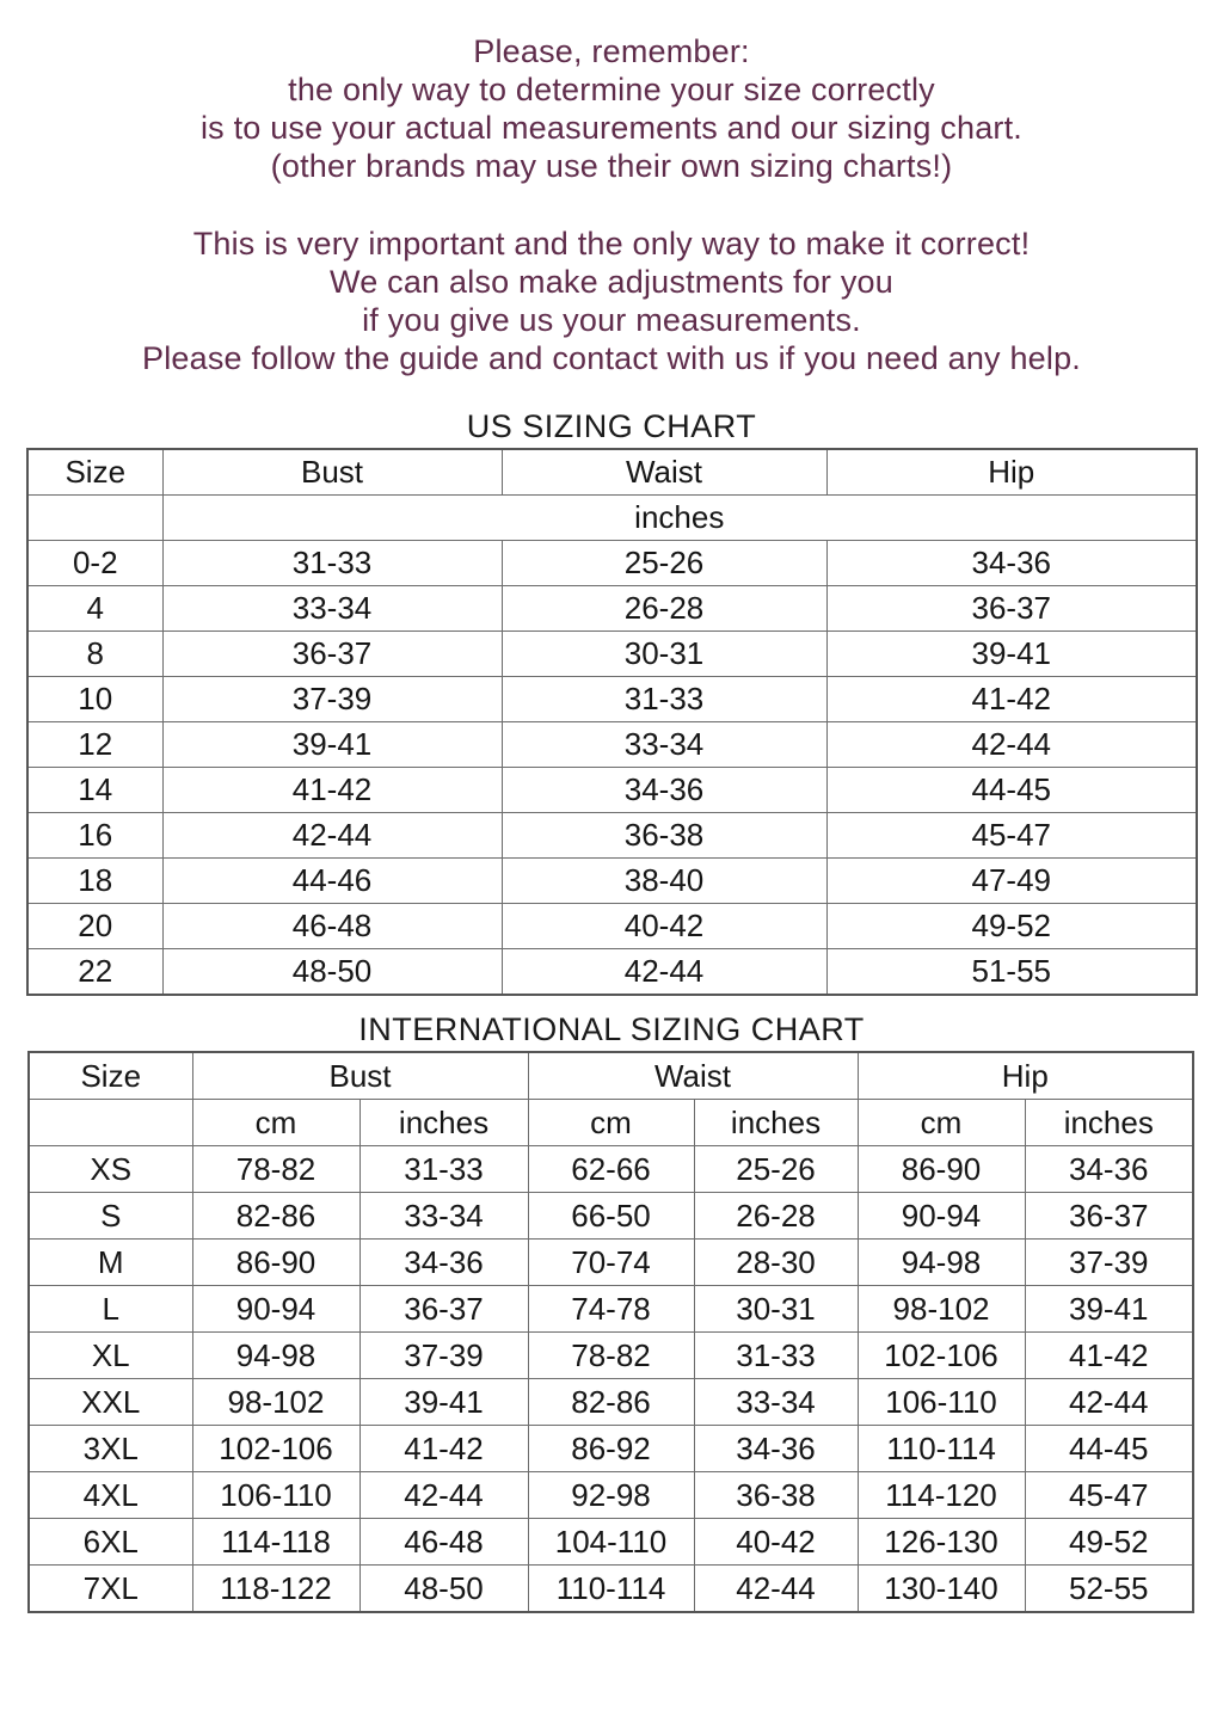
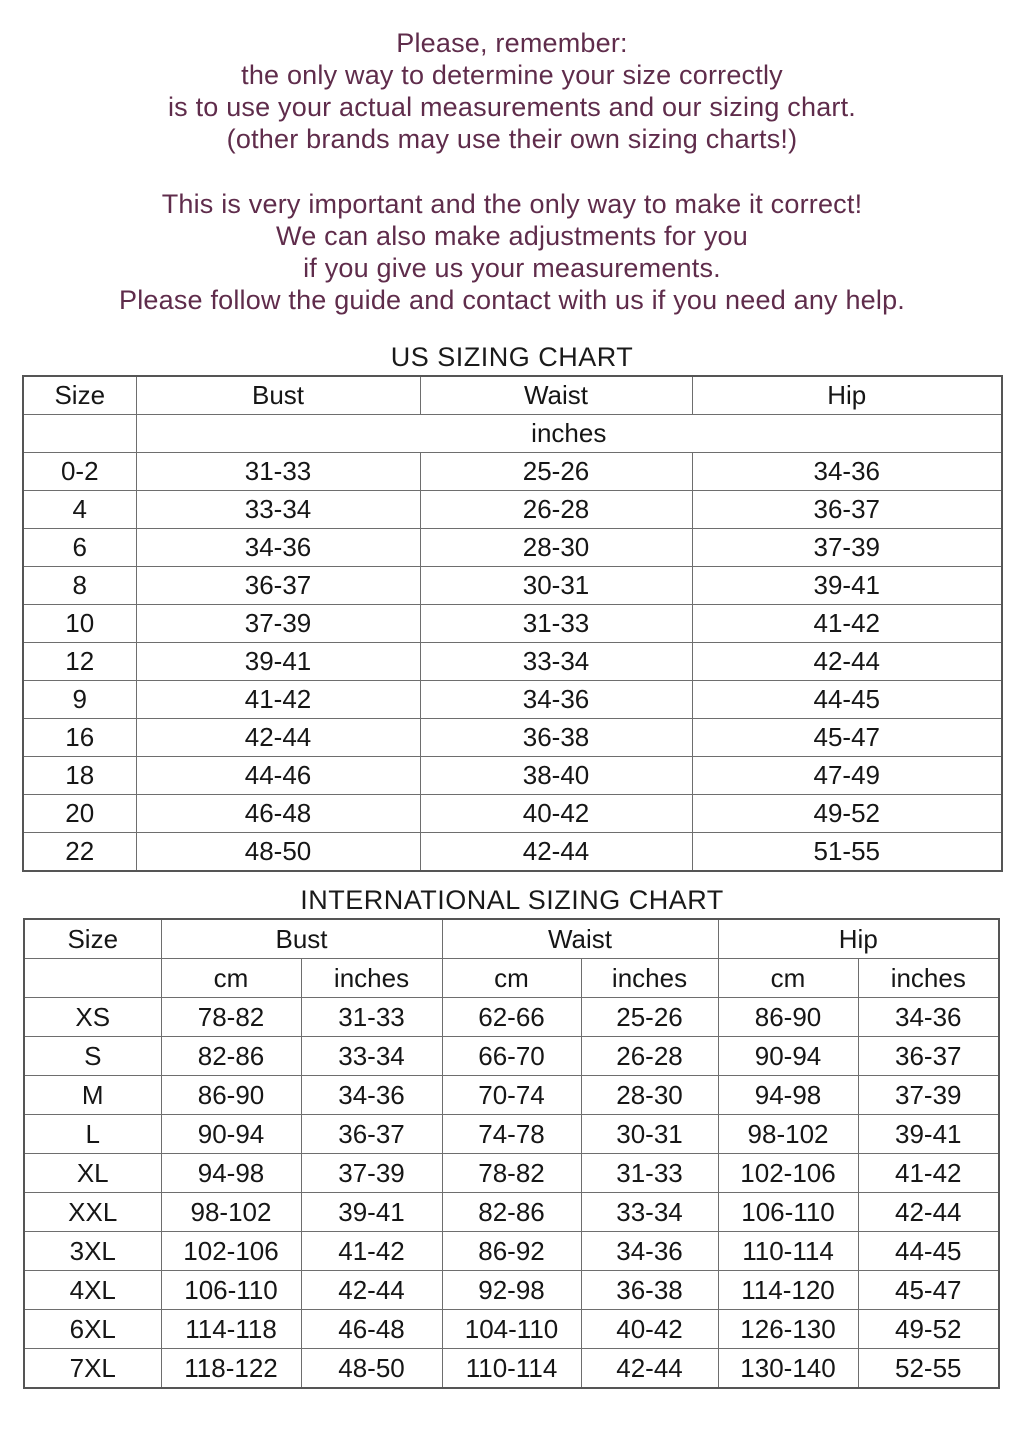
  Please, remember:
  the only way to determine your size correctly
  is to use your actual measurements and our sizing chart.
  (other brands may use their own sizing charts!)
  This is very important and the only way to make it correct!
  We can also make adjustments for you
  if you give us your measurements.
  Please follow the guide and contact with us if you need any help.
  US SIZING CHART
  Size	Bust	Waist	Hip
  	inches
  0-2	31-33	25-26	34-36
  4	33-34	26-28	36-37
+ 6	34-36	28-30	37-39
  8	36-37	30-31	39-41
  10	37-39	31-33	41-42
  12	39-41	33-34	42-44
- 14	41-42	34-36	44-45
+ 9	41-42	34-36	44-45
  16	42-44	36-38	45-47
  18	44-46	38-40	47-49
  20	46-48	40-42	49-52
  22	48-50	42-44	51-55
  INTERNATIONAL SIZING CHART
  Size	Bust	Waist	Hip
  	cm	inches	cm	inches	cm	inches
  XS	78-82	31-33	62-66	25-26	86-90	34-36
- S	82-86	33-34	66-50	26-28	90-94	36-37
+ S	82-86	33-34	66-70	26-28	90-94	36-37
  M	86-90	34-36	70-74	28-30	94-98	37-39
  L	90-94	36-37	74-78	30-31	98-102	39-41
  XL	94-98	37-39	78-82	31-33	102-106	41-42
  XXL	98-102	39-41	82-86	33-34	106-110	42-44
  3XL	102-106	41-42	86-92	34-36	110-114	44-45
  4XL	106-110	42-44	92-98	36-38	114-120	45-47
  6XL	114-118	46-48	104-110	40-42	126-130	49-52
  7XL	118-122	48-50	110-114	42-44	130-140	52-55
